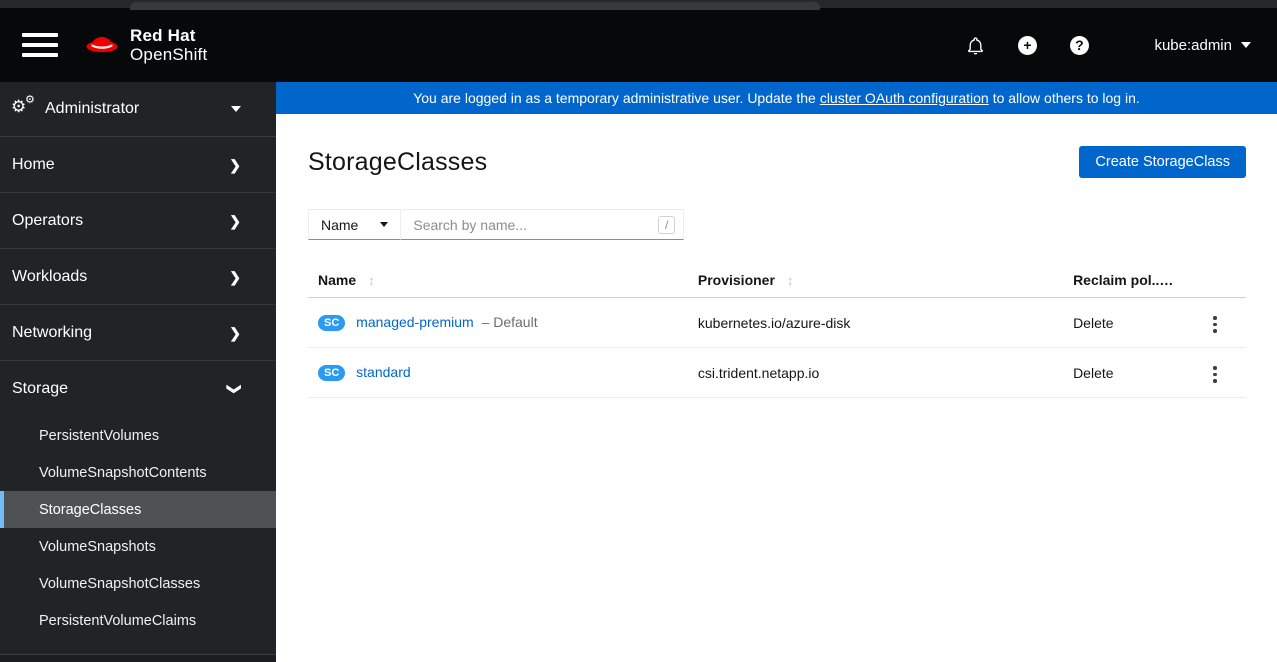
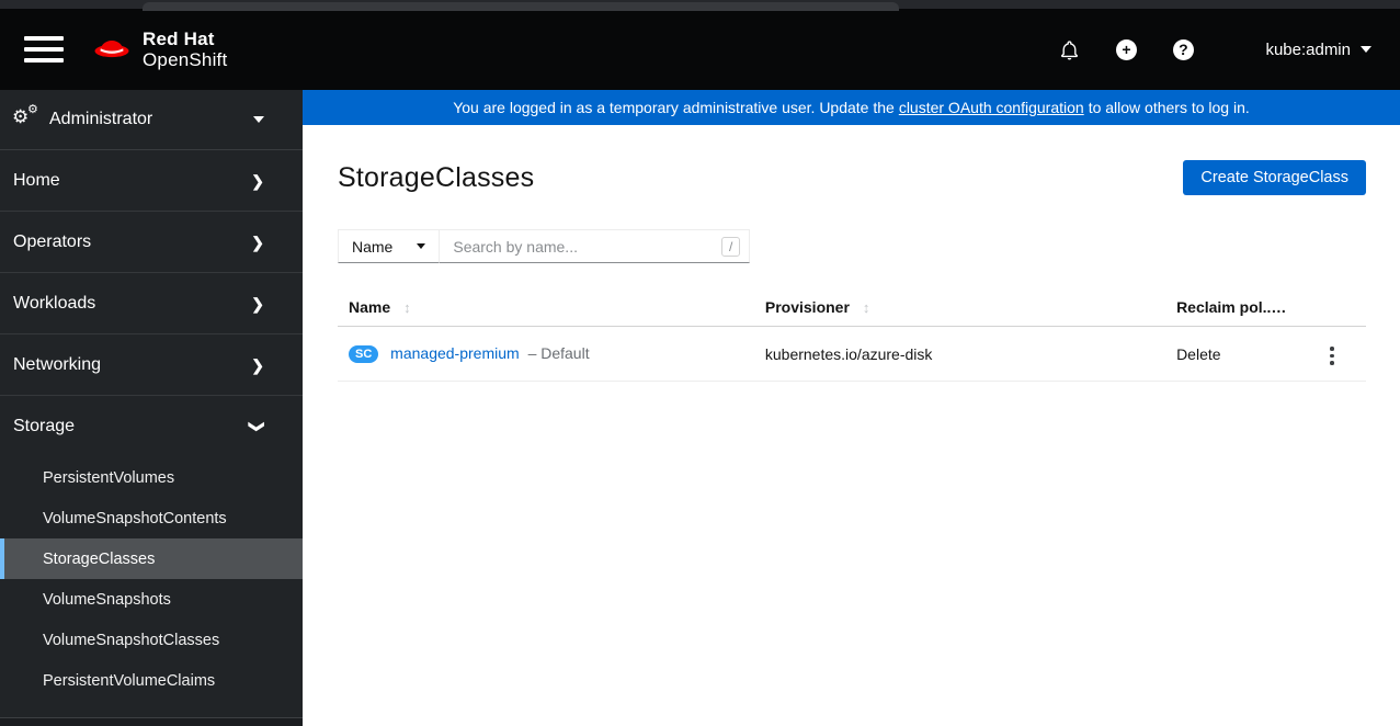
  Red Hat
  OpenShift
  +
  ?
  kube:admin
  ⚙
  ⚙
  Administrator
  Home
  ❯
  Operators
  ❯
  Workloads
  ❯
  Networking
  ❯
  Storage
  PersistentVolumes
  VolumeSnapshotContents
  StorageClasses
  VolumeSnapshots
  VolumeSnapshotClasses
  PersistentVolumeClaims
  You are logged in as a temporary administrative user. Update the
  cluster OAuth configuration
  to allow others to log in.
  StorageClasses
  Create StorageClass
  Name
  Search by name...
  /
  Name ↕	Provisioner ↕	Reclaim pol...
  SC managed-premium – Default	kubernetes.io/azure-disk	Delete
- SC standard	csi.trident.netapp.io	Delete
